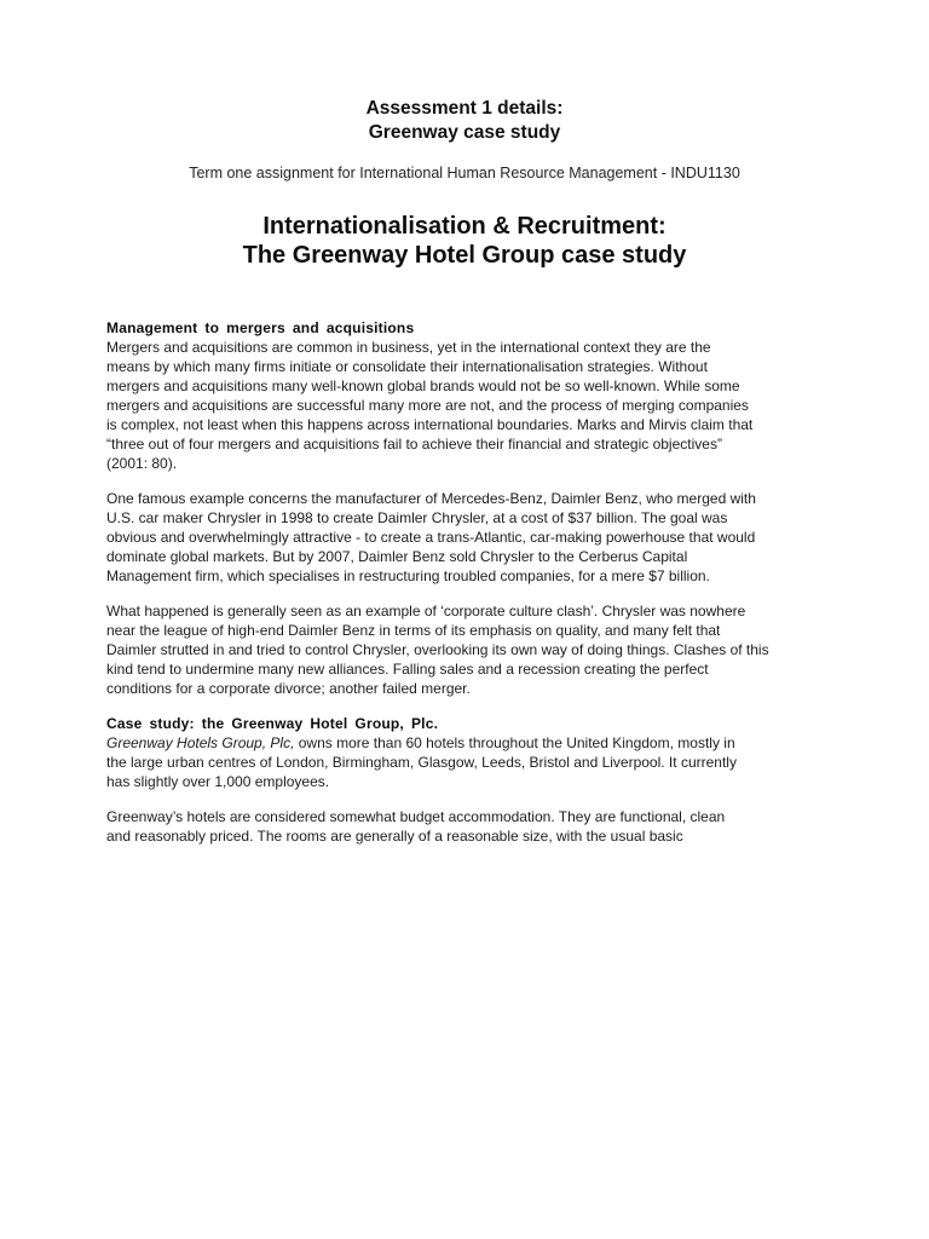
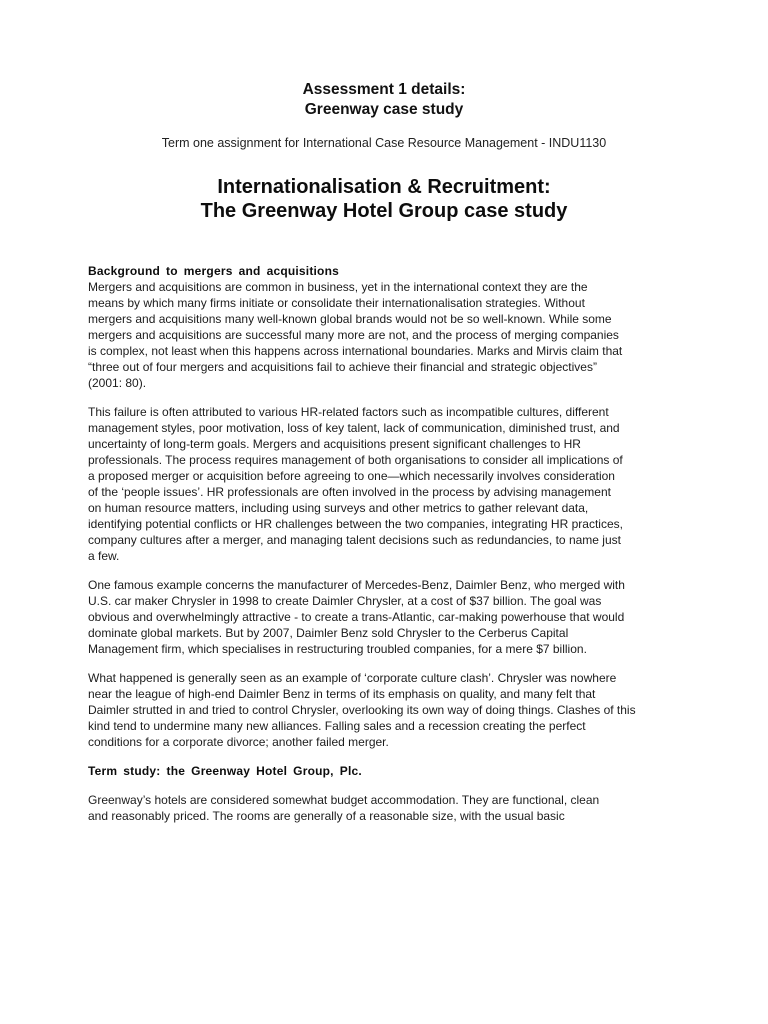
  Assessment 1 details:
  Greenway case study
- Term one assignment for International Human Resource Management - INDU1130
+ Term one assignment for International Case Resource Management - INDU1130
  Internationalisation & Recruitment:
  The Greenway Hotel Group case study
- Management to mergers and acquisitions
+ Background to mergers and acquisitions
  Mergers and acquisitions are common in business, yet in the international context they are the
  means by which many firms initiate or consolidate their internationalisation strategies. Without
  mergers and acquisitions many well-known global brands would not be so well-known. While some
  mergers and acquisitions are successful many more are not, and the process of merging companies
  is complex, not least when this happens across international boundaries. Marks and Mirvis claim that
  “three out of four mergers and acquisitions fail to achieve their financial and strategic objectives”
  (2001: 80).
+ This failure is often attributed to various HR-related factors such as incompatible cultures, different
+ management styles, poor motivation, loss of key talent, lack of communication, diminished trust, and
+ uncertainty of long-term goals. Mergers and acquisitions present significant challenges to HR
+ professionals. The process requires management of both organisations to consider all implications of
+ a proposed merger or acquisition before agreeing to one—which necessarily involves consideration
+ of the ‘people issues’. HR professionals are often involved in the process by advising management
+ on human resource matters, including using surveys and other metrics to gather relevant data,
+ identifying potential conflicts or HR challenges between the two companies, integrating HR practices,
+ company cultures after a merger, and managing talent decisions such as redundancies, to name just
+ a few.
  One famous example concerns the manufacturer of Mercedes-Benz, Daimler Benz, who merged with
  U.S. car maker Chrysler in 1998 to create Daimler Chrysler, at a cost of $37 billion. The goal was
  obvious and overwhelmingly attractive - to create a trans-Atlantic, car-making powerhouse that would
  dominate global markets. But by 2007, Daimler Benz sold Chrysler to the Cerberus Capital
  Management firm, which specialises in restructuring troubled companies, for a mere $7 billion.
  What happened is generally seen as an example of ‘corporate culture clash’. Chrysler was nowhere
  near the league of high-end Daimler Benz in terms of its emphasis on quality, and many felt that
  Daimler strutted in and tried to control Chrysler, overlooking its own way of doing things. Clashes of this
  kind tend to undermine many new alliances. Falling sales and a recession creating the perfect
  conditions for a corporate divorce; another failed merger.
- Case study: the Greenway Hotel Group, Plc.
+ Term study: the Greenway Hotel Group, Plc.
- Greenway Hotels Group, Plc, owns more than 60 hotels throughout the United Kingdom, mostly in
- the large urban centres of London, Birmingham, Glasgow, Leeds, Bristol and Liverpool. It currently
- has slightly over 1,000 employees.
  Greenway’s hotels are considered somewhat budget accommodation. They are functional, clean
  and reasonably priced. The rooms are generally of a reasonable size, with the usual basic
